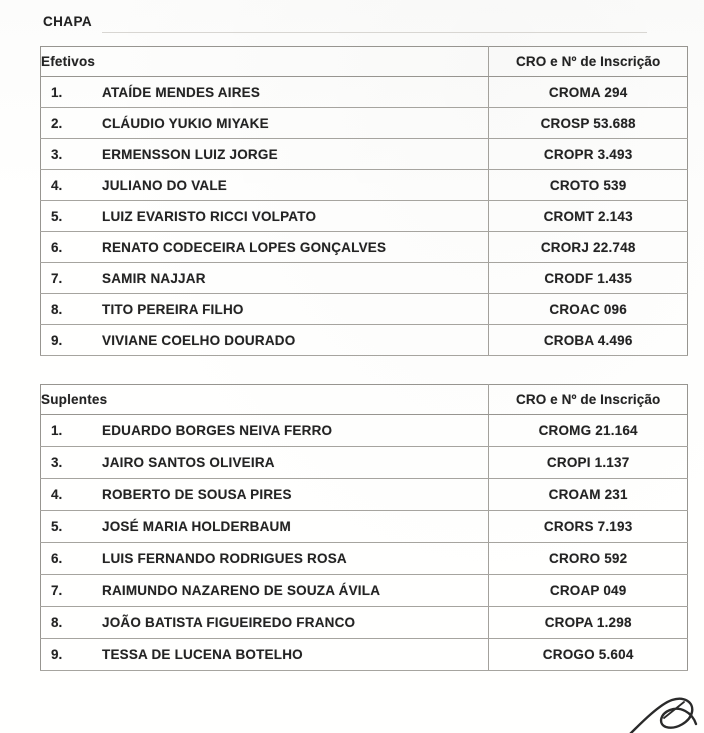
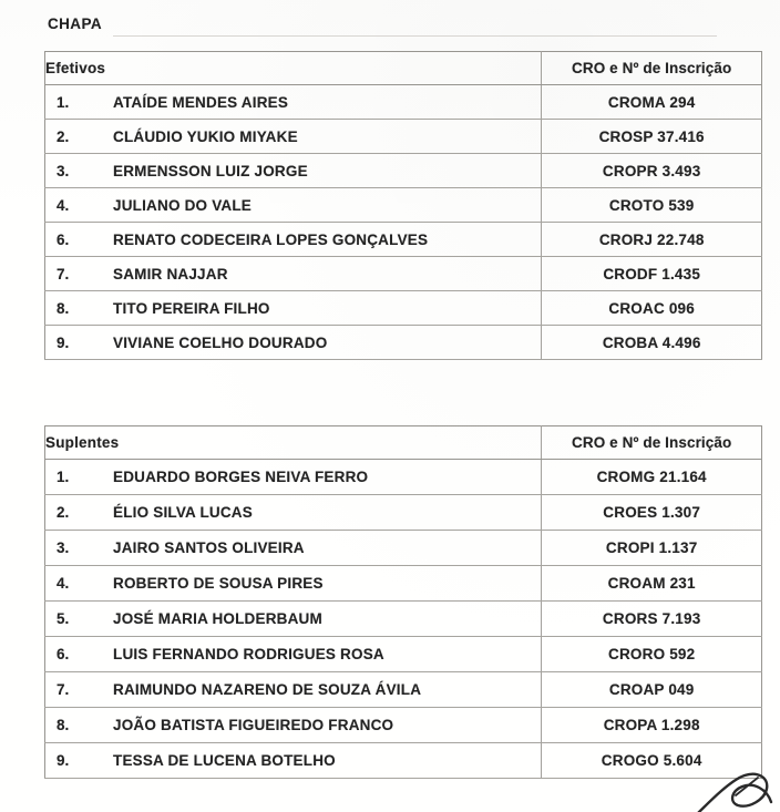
  CHAPA
  Efetivos	CRO e Nº de Inscrição
  1. ATAÍDE MENDES AIRES	CROMA 294
- 2. CLÁUDIO YUKIO MIYAKE	CROSP 53.688
+ 2. CLÁUDIO YUKIO MIYAKE	CROSP 37.416
  3. ERMENSSON LUIZ JORGE	CROPR 3.493
  4. JULIANO DO VALE	CROTO 539
- 5. LUIZ EVARISTO RICCI VOLPATO	CROMT 2.143
  6. RENATO CODECEIRA LOPES GONÇALVES	CRORJ 22.748
  7. SAMIR NAJJAR	CRODF 1.435
  8. TITO PEREIRA FILHO	CROAC 096
  9. VIVIANE COELHO DOURADO	CROBA 4.496
  Suplentes	CRO e Nº de Inscrição
  1. EDUARDO BORGES NEIVA FERRO	CROMG 21.164
+ 2. ÉLIO SILVA LUCAS	CROES 1.307
  3. JAIRO SANTOS OLIVEIRA	CROPI 1.137
  4. ROBERTO DE SOUSA PIRES	CROAM 231
  5. JOSÉ MARIA HOLDERBAUM	CRORS 7.193
  6. LUIS FERNANDO RODRIGUES ROSA	CRORO 592
  7. RAIMUNDO NAZARENO DE SOUZA ÁVILA	CROAP 049
  8. JOÃO BATISTA FIGUEIREDO FRANCO	CROPA 1.298
  9. TESSA DE LUCENA BOTELHO	CROGO 5.604
